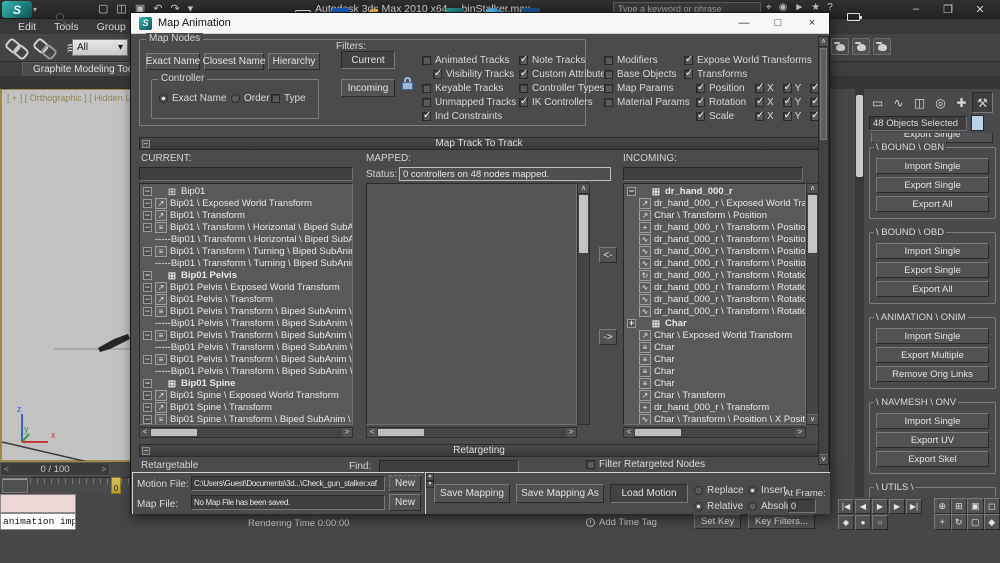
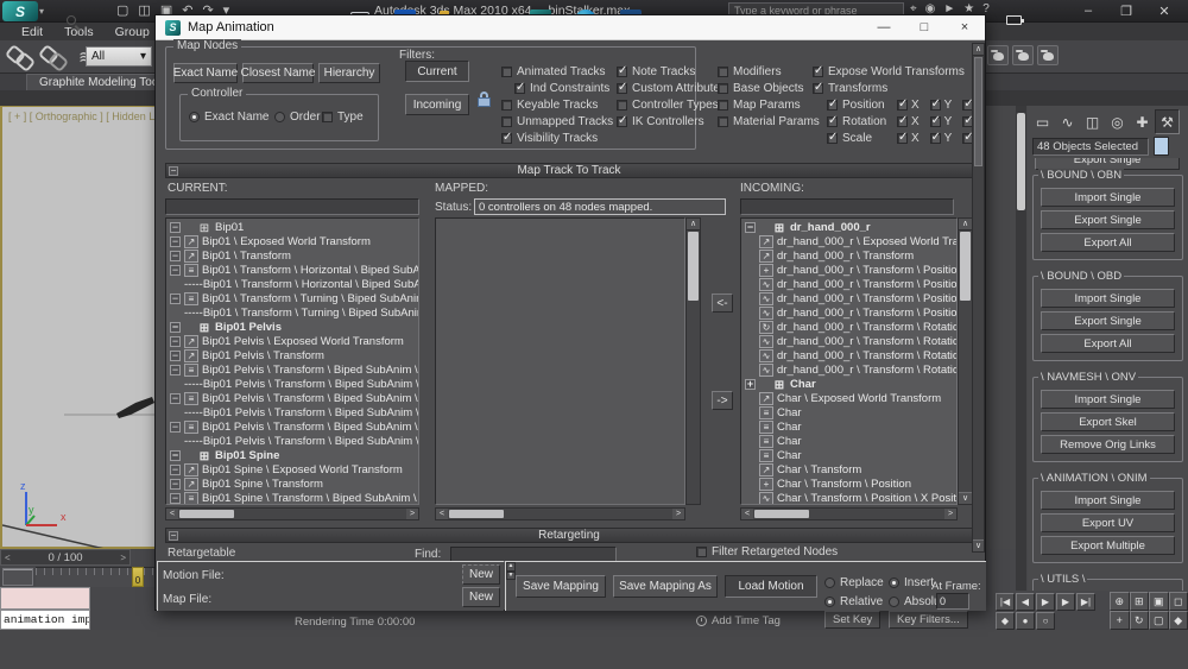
  S
  ▾
  ▢
  ◫
  ▣
  ↶
  ↷
  ▾
  Type a keyword or phrase
  ⌖
  ◉
  ►
  ★
  ?
  –
  ❐
  ✕
  Edit
  Tools
  Group
  All
  ▾
  Graphite Modeling To
  [ + ] [ Orthographic ] [ Hidden L
  z
  y
  x
  <
  0 / 100
  >
  0
  animation imp
  Rendering Time 0:00:00
  Add Time Tag
  Set Key
  Key Filters...
  |◀
  ◀
  ▶
  ▶
  ▶|
  ◆
  ●
  ○
  ⊕
  ⊞
  ▣
  ◻
  +
  ↻
  ▢
  ◆
  ▭
  ∿
  ◫
  ◎
  ✚
  ⚒
  48 Objects Selected
  Export Single
  \ BOUND \ OBN
  Import Single
  Export Single
  Export All
  \ BOUND \ OBD
  Import Single
  Export Single
  Export All
- \ ANIMATION \ ONIM
+ \ NAVMESH \ ONV
  Import Single
- Export Multiple
+ Export Skel
  Remove Orig Links
- \ NAVMESH \ ONV
+ \ ANIMATION \ ONIM
  Import Single
  Export UV
- Export Skel
+ Export Multiple
  \ UTILS \
  S
  Map Animation
  —
  □
  ×
  Map Nodes
  Exact Name
  Closest Name
  Hierarchy
  Controller
  Exact Name
  Order
  Type
  Filters:
  Current
  Incoming
  Animated Tracks
- Visibility Tracks
+ Ind Constraints
  Keyable Tracks
  Unmapped Tracks
- Ind Constraints
+ Visibility Tracks
  Note Tracks
  Custom Attribut
  Controller Types
  IK Controllers
  Modifiers
  Base Objects
  Map Params
  Material Params
  Expose World Transforms
  Transforms
  Position
  X
  Y
  Rotation
  X
  Y
  Scale
  X
  Y
  −
  Map Track To Track
  CURRENT:
  MAPPED:
  INCOMING:
  Status:
  0 controllers on 48 nodes mapped.
  −
  Bip01
  −
  Bip01 \ Exposed World Transform
  −
  Bip01 \ Transform
  −
  Bip01 \ Transform \ Horizontal \ Biped SubA
  -----Bip01 \ Transform \ Horizontal \ Biped SubA
  −
  Bip01 \ Transform \ Turning \ Biped SubAni
  -----Bip01 \ Transform \ Turning \ Biped SubAni
  −
  Bip01 Pelvis
  −
  Bip01 Pelvis \ Exposed World Transform
  −
  Bip01 Pelvis \ Transform
  −
  Bip01 Pelvis \ Transform \ Biped SubAnim \
  -----Bip01 Pelvis \ Transform \ Biped SubAnim \
  −
  Bip01 Pelvis \ Transform \ Biped SubAnim \
  -----Bip01 Pelvis \ Transform \ Biped SubAnim \
  −
  Bip01 Pelvis \ Transform \ Biped SubAnim \
  -----Bip01 Pelvis \ Transform \ Biped SubAnim \
  −
  Bip01 Spine
  −
  Bip01 Spine \ Exposed World Transform
  −
  Bip01 Spine \ Transform
  −
  Bip01 Spine \ Transform \ Biped SubAnim \
  −
  dr_hand_000_r
  dr_hand_000_r \ Exposed World Tra
- Char \ Transform \ Position
+ dr_hand_000_r \ Transform
  dr_hand_000_r \ Transform \ Positio
  dr_hand_000_r \ Transform \ Positio
  dr_hand_000_r \ Transform \ Positio
  dr_hand_000_r \ Transform \ Positio
  dr_hand_000_r \ Transform \ Rotatio
  dr_hand_000_r \ Transform \ Rotatio
  dr_hand_000_r \ Transform \ Rotatio
  dr_hand_000_r \ Transform \ Rotatio
  +
  Char
  Char \ Exposed World Transform
  Char
  Char
  Char
  Char
  Char \ Transform
- dr_hand_000_r \ Transform
+ Char \ Transform \ Position
  Char \ Transform \ Position \ X Posit
  <-
  ->
  −
  Retargeting
  Retargetable
  Find:
  Filter Retargeted Nodes
  Motion File:
- C:\Users\Guest\Documents\3d...\Check_gun_stalker.xaf
  New
  Map File:
- No Map File has been saved.
  New
  Save Mapping
  Save Mapping As
  Load Motion
  Replace
  Insert
  Relative
  At Frame:
  0
